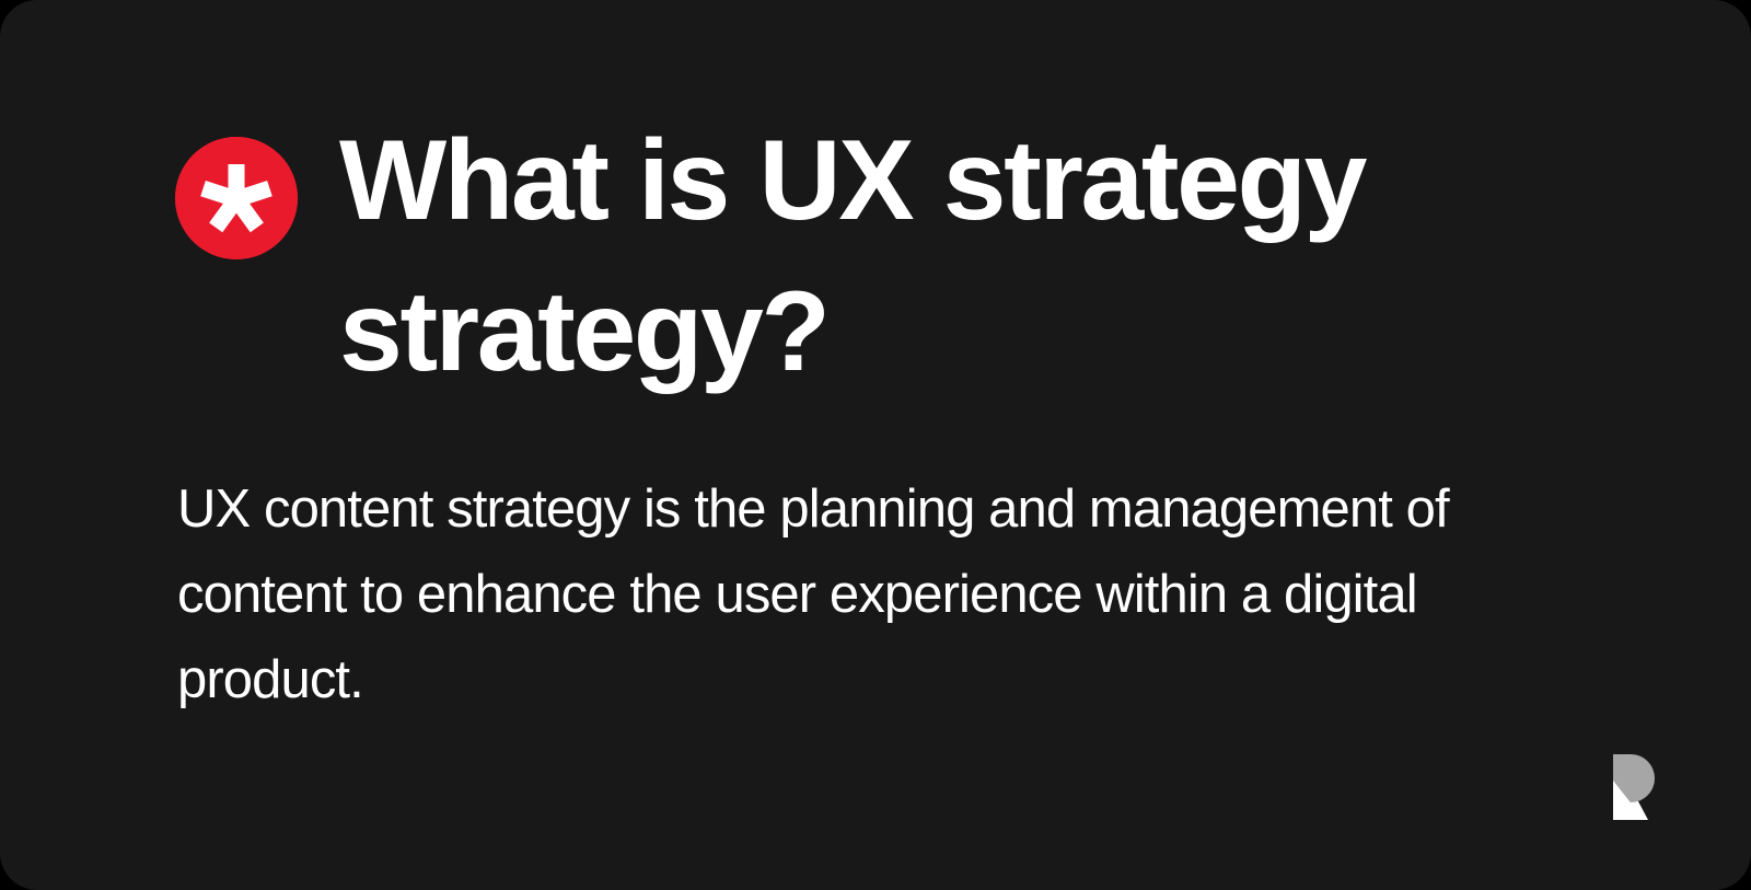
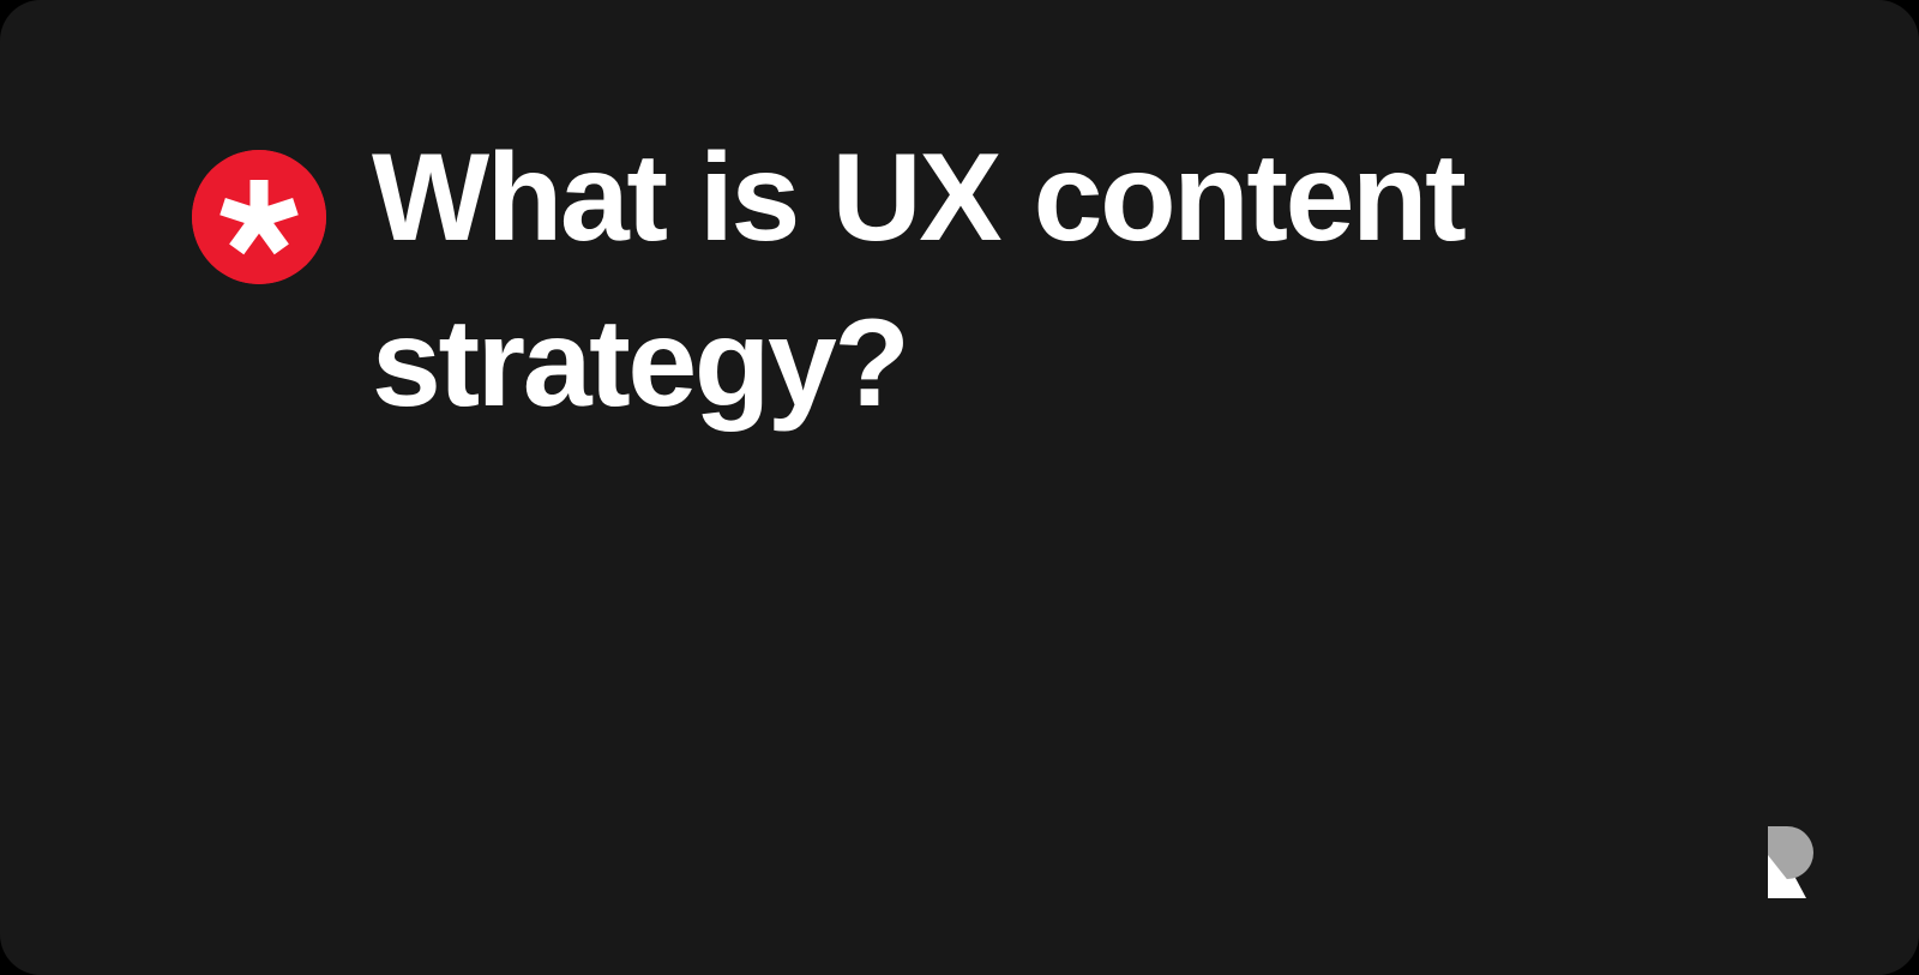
- What is UX strategy strategy?
+ What is UX content strategy?
- UX content strategy is the planning and management of content to enhance the user experience within a digital product.
